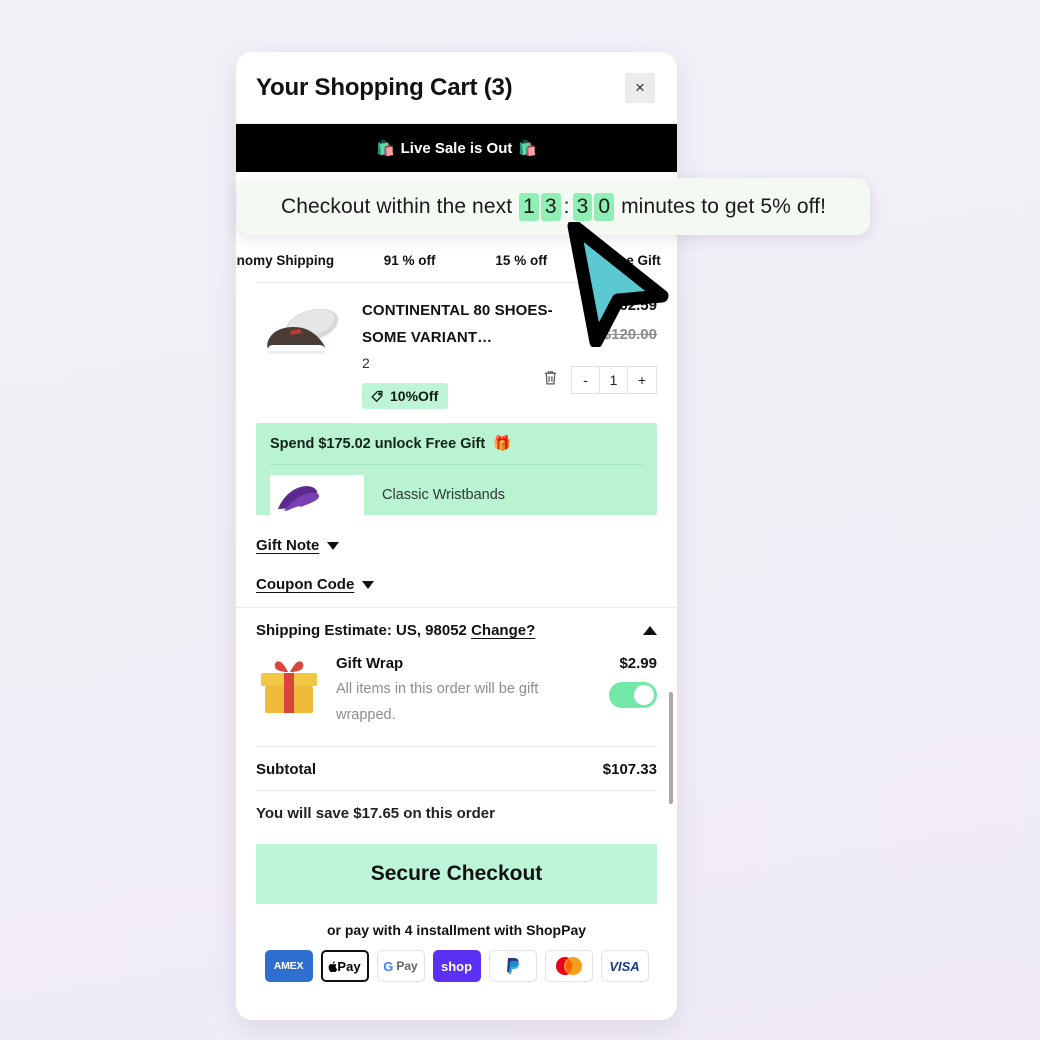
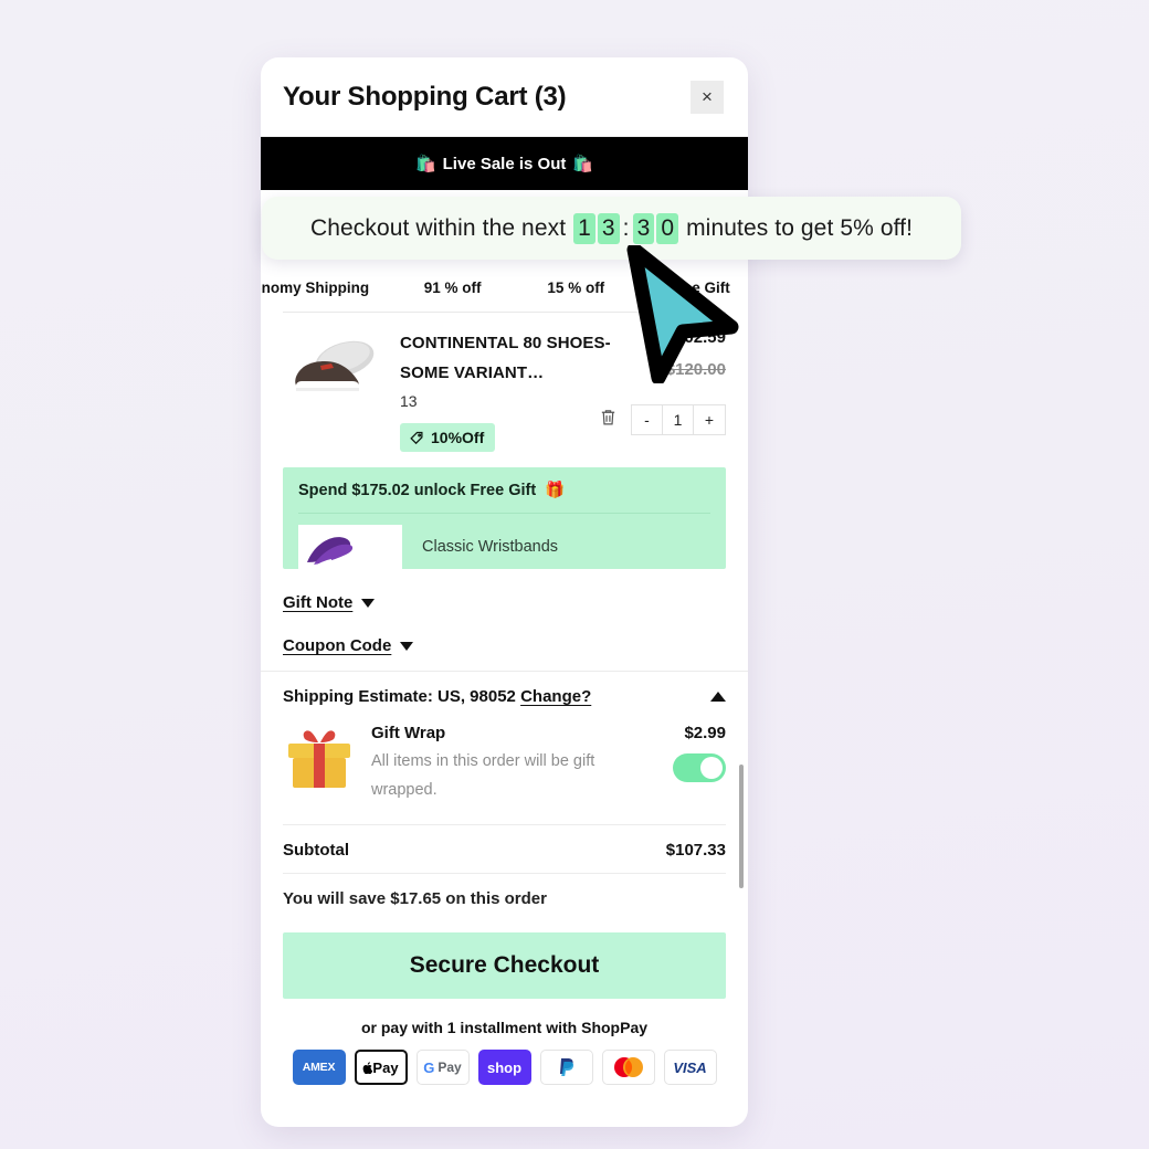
  Your Shopping Cart (3)
  ×
  🛍️
  Live Sale is Out
  🛍️
  nomy Shipping
  91 % off
  15 % off
  CONTINENTAL 80 SHOES-
  SOME VARIANT…
- 2
+ 13
  10%Off
  120.00
  -
  1
  +
  Spend $175.02 unlock Free Gift 🎁
  Classic Wristbands
  Gift Note
  Coupon Code
  Shipping Estimate: US, 98052 Change?
  Gift Wrap
  All items in this order will be gift wrapped.
  $2.99
  Subtotal
  $107.33
  You will save $17.65 on this order
  Secure Checkout
- or pay with 4 installment with ShopPay
+ or pay with 1 installment with ShopPay
  AMEX
  Pay
  G
  Pay
  shop
  VISA
  Checkout within the next
  1
  3
  :
  3
  0
  minutes to get 5% off!
